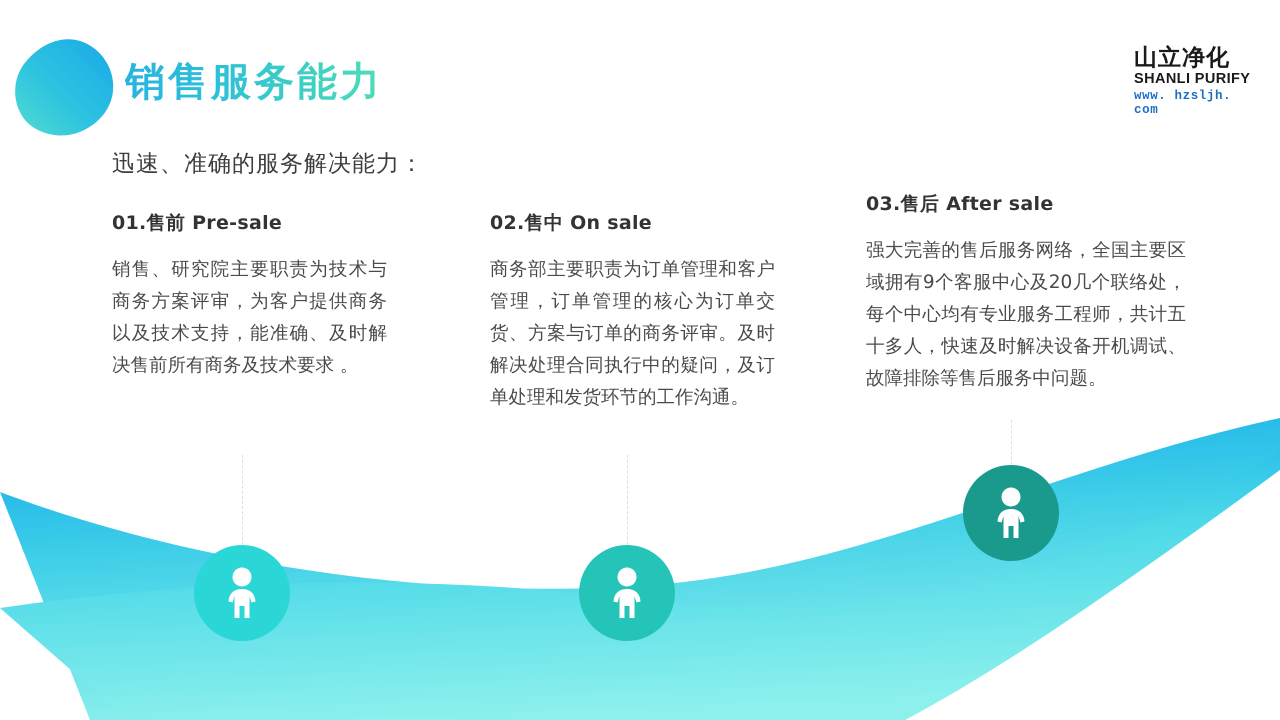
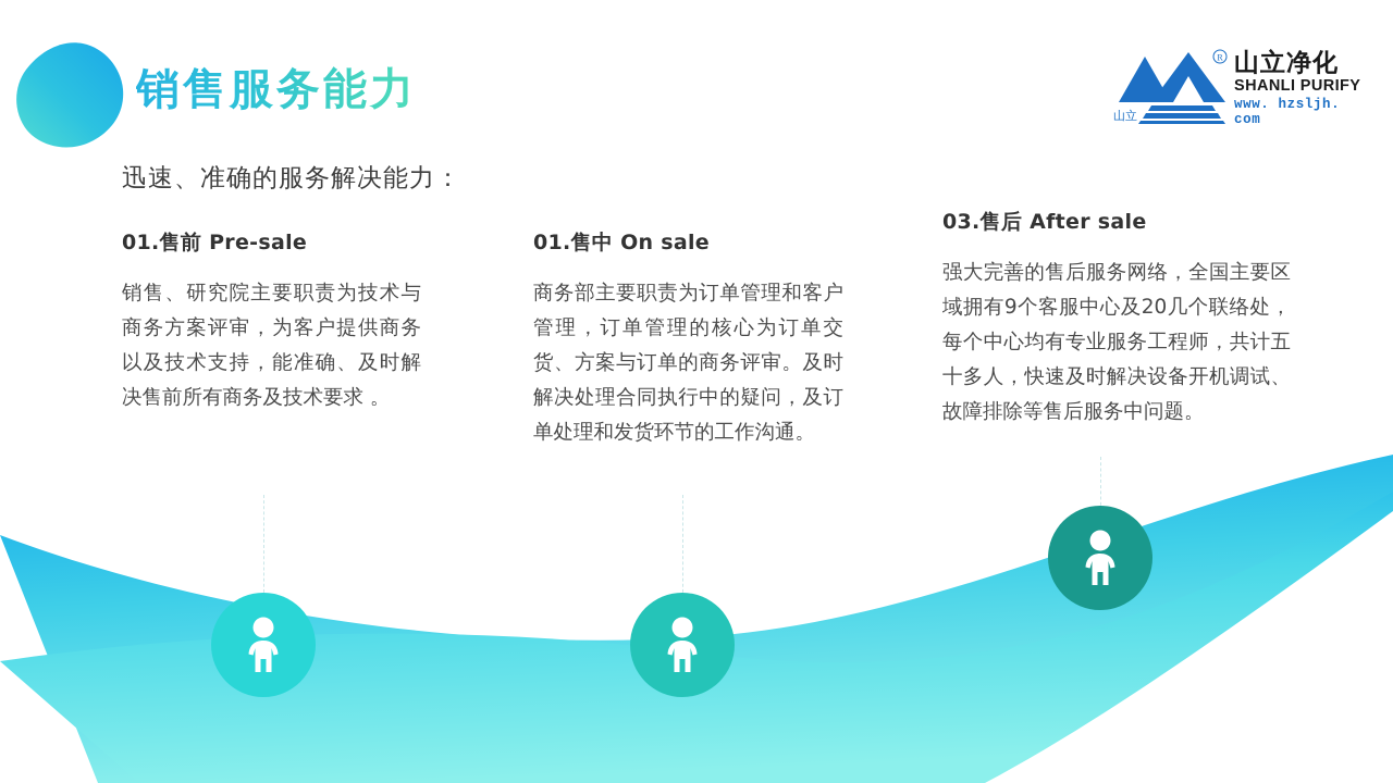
  销售服务能力
  迅速、准确的服务解决能力：
+ R
+ 山立
  山立净化
  SHANLI PURIFY
  www. hzsljh. com
  01.售前 Pre-sale
  销售、研究院主要职责为技术与商务方案评审，为客户提供商务以及技术支持，能准确、及时解决售前所有商务及技术要求 。
- 02.售中 On sale
+ 01.售中 On sale
  商务部主要职责为订单管理和客户管理，订单管理的核心为订单交货、方案与订单的商务评审。及时解决处理合同执行中的疑问，及订单处理和发货环节的工作沟通。
  03.售后 After sale
  强大完善的售后服务网络，全国主要区域拥有9个客服中心及20几个联络处，每个中心均有专业服务工程师，共计五十多人，快速及时解决设备开机调试、故障排除等售后服务中问题。
